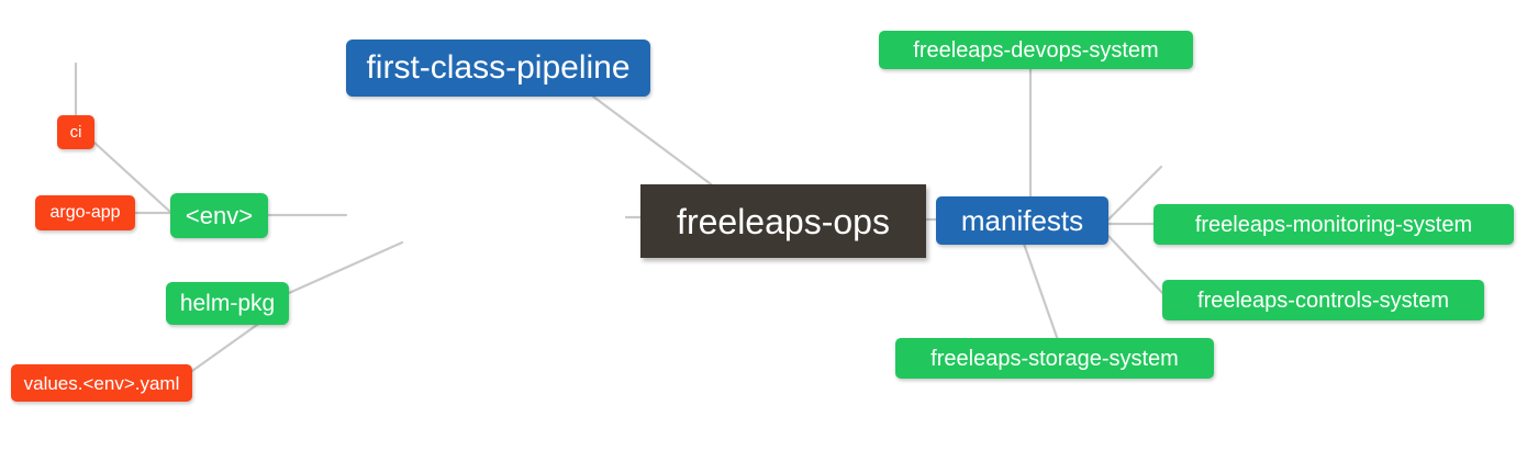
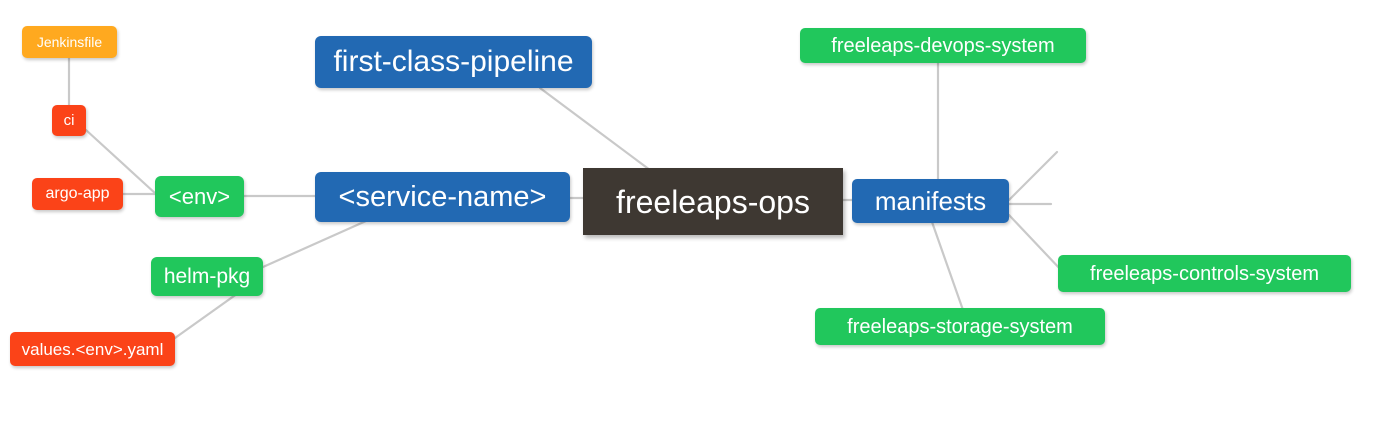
+ Jenkinsfile
  ci
  argo-app
  <env>
  helm-pkg
  values.<env>.yaml
  first-class-pipeline
+ <service-name>
  freeleaps-ops
  manifests
  freeleaps-devops-system
- freeleaps-monitoring-system
  freeleaps-controls-system
  freeleaps-storage-system
